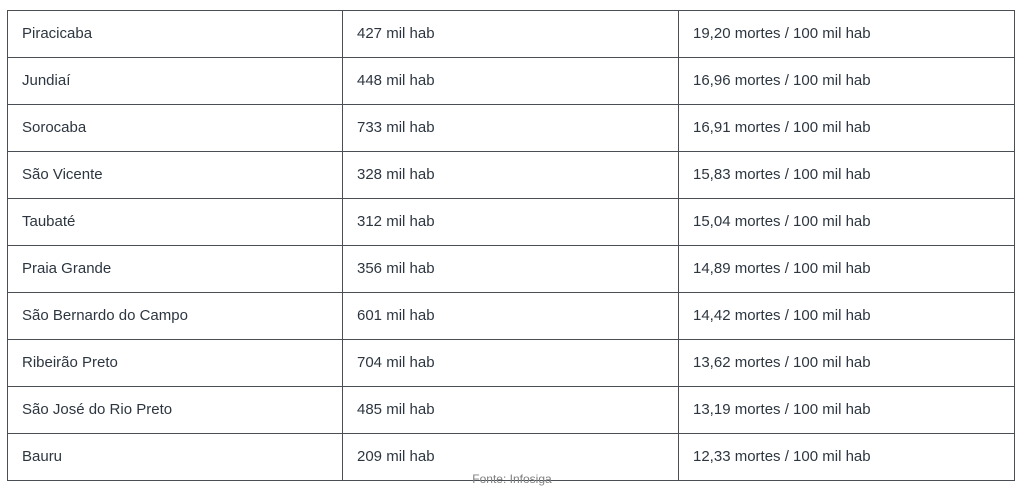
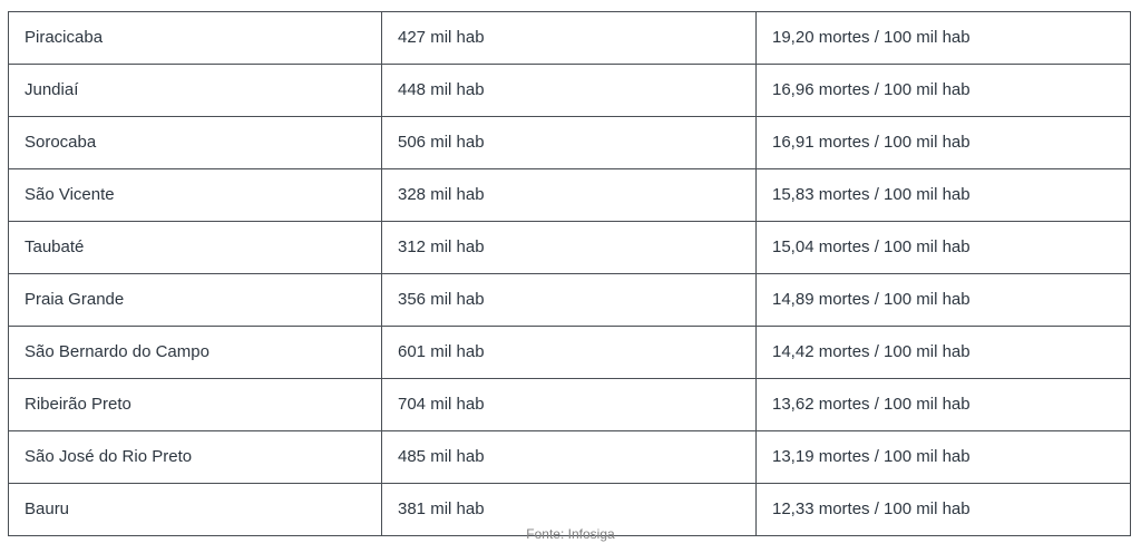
  Piracicaba	427 mil hab	19,20 mortes / 100 mil hab
  Jundiaí	448 mil hab	16,96 mortes / 100 mil hab
- Sorocaba	733 mil hab	16,91 mortes / 100 mil hab
+ Sorocaba	506 mil hab	16,91 mortes / 100 mil hab
  São Vicente	328 mil hab	15,83 mortes / 100 mil hab
  Taubaté	312 mil hab	15,04 mortes / 100 mil hab
  Praia Grande	356 mil hab	14,89 mortes / 100 mil hab
  São Bernardo do Campo	601 mil hab	14,42 mortes / 100 mil hab
  Ribeirão Preto	704 mil hab	13,62 mortes / 100 mil hab
  São José do Rio Preto	485 mil hab	13,19 mortes / 100 mil hab
- Bauru	209 mil hab	12,33 mortes / 100 mil hab
+ Bauru	381 mil hab	12,33 mortes / 100 mil hab
  Fonte: Infosiga
